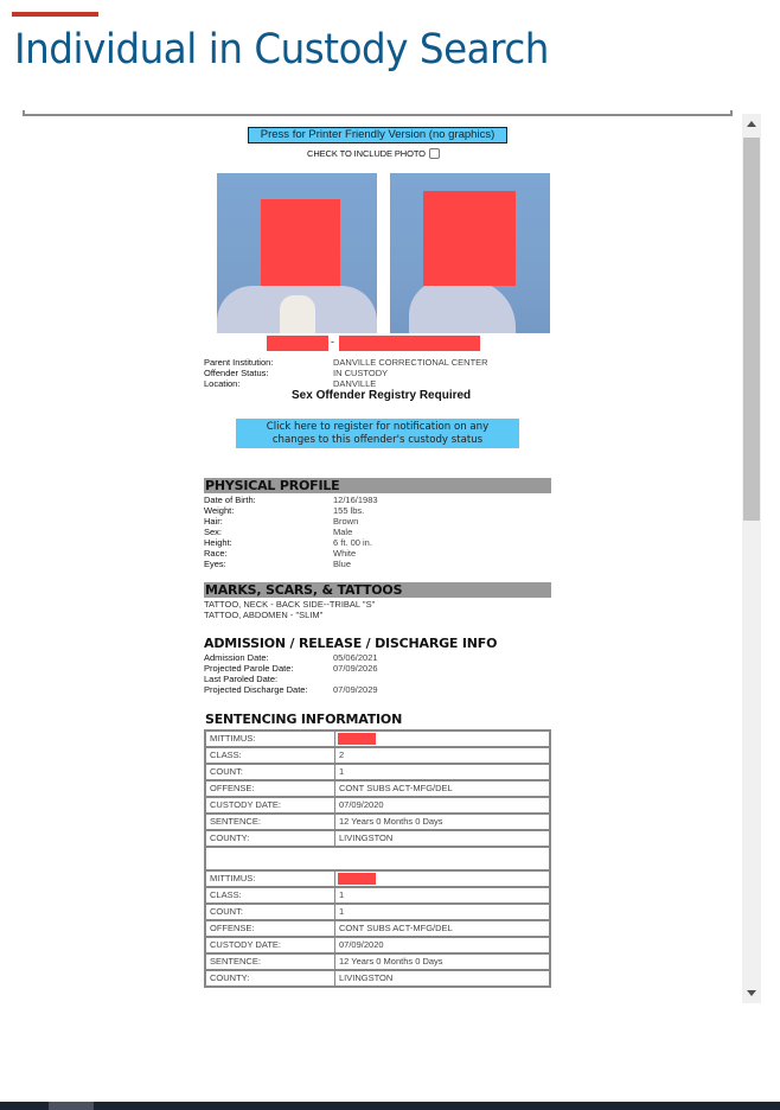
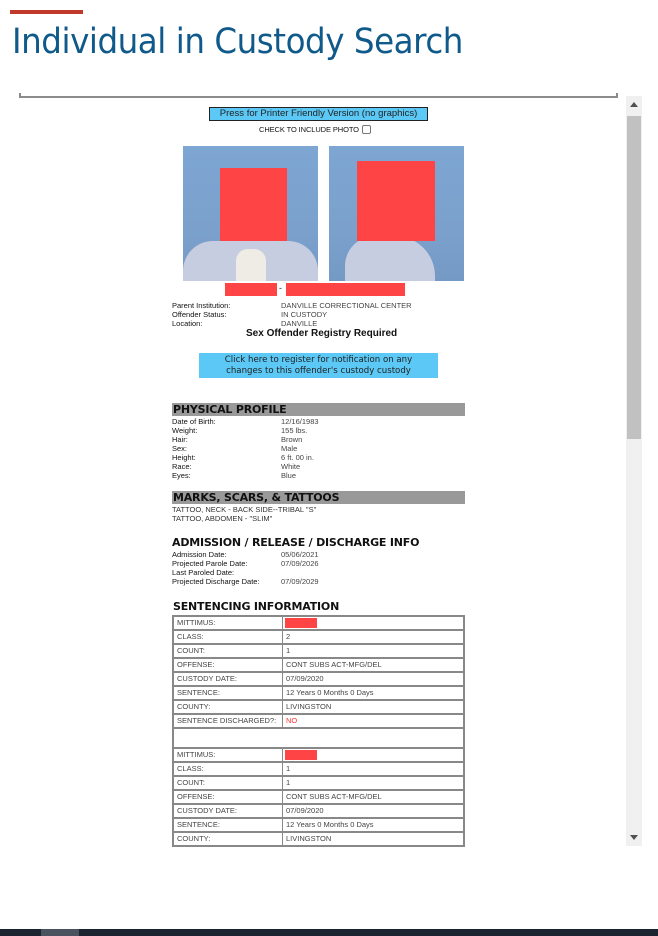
  Individual in Custody Search
  Press for Printer Friendly Version (no graphics)
  CHECK TO INCLUDE PHOTO
  -
  Parent Institution:
  DANVILLE CORRECTIONAL CENTER
  Offender Status:
  IN CUSTODY
  Location:
  DANVILLE
  Sex Offender Registry Required
  Click here to register for notification on any
- changes to this offender's custody status
+ changes to this offender's custody custody
  PHYSICAL PROFILE
  Date of Birth:
  12/16/1983
  Weight:
  155 lbs.
  Hair:
  Brown
  Sex:
  Male
  Height:
  6 ft. 00 in.
  Race:
  White
  Eyes:
  Blue
  MARKS, SCARS, & TATTOOS
  TATTOO, NECK - BACK SIDE--TRIBAL "S"
  TATTOO, ABDOMEN - "SLIM"
  ADMISSION / RELEASE / DISCHARGE INFO
  Admission Date:
  05/06/2021
  Projected Parole Date:
  07/09/2026
  Last Paroled Date:
  Projected Discharge Date:
  07/09/2029
  SENTENCING INFORMATION
  MITTIMUS:
  CLASS:
  2
  COUNT:
  1
  OFFENSE:
  CONT SUBS ACT-MFG/DEL
  CUSTODY DATE:
  07/09/2020
  SENTENCE:
  12 Years 0 Months 0 Days
  COUNTY:
  LIVINGSTON
+ SENTENCE DISCHARGED?:
+ NO
  MITTIMUS:
  CLASS:
  1
  COUNT:
  1
  OFFENSE:
  CONT SUBS ACT-MFG/DEL
  CUSTODY DATE:
  07/09/2020
  SENTENCE:
  12 Years 0 Months 0 Days
  COUNTY:
  LIVINGSTON
